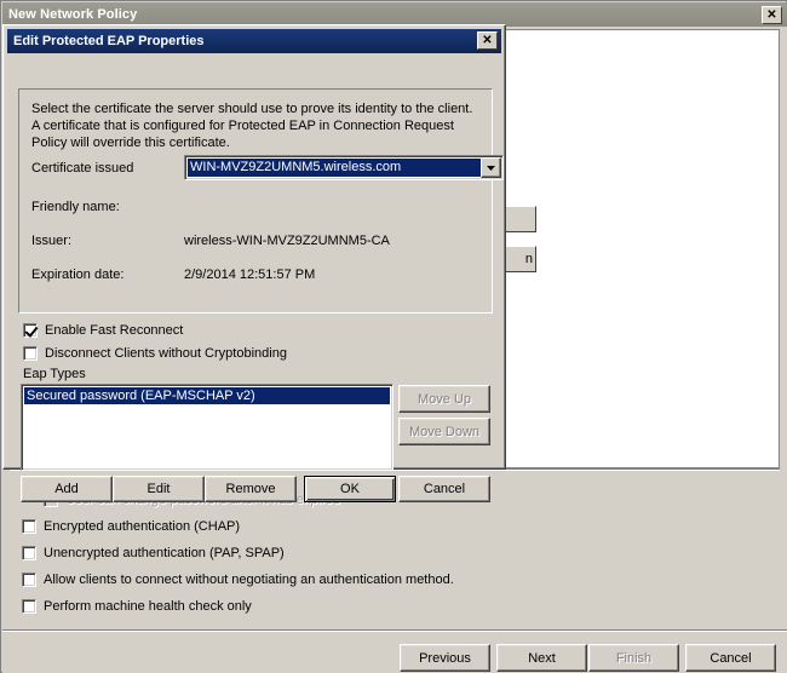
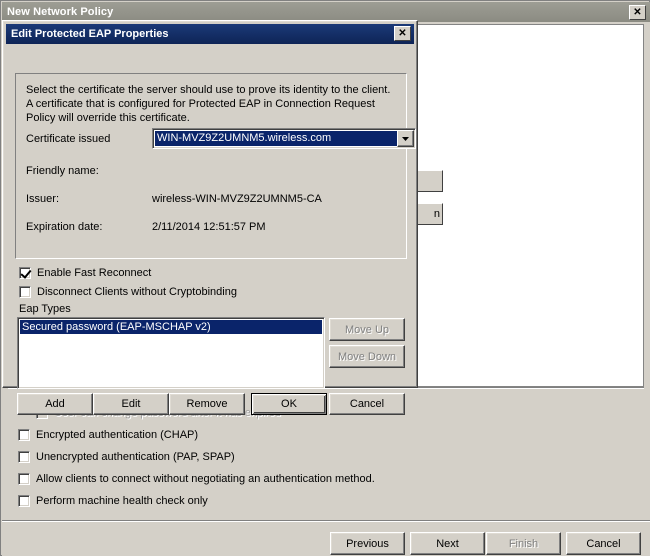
  New Network Policy
  ✕
  n
  Encrypted authentication (CHAP)
  Unencrypted authentication (PAP, SPAP)
  Allow clients to connect without negotiating an authentication method.
  Perform machine health check only
  Previous
  Next
  Finish
  Cancel
  Edit Protected EAP Properties
  ✕
  Select the certificate the server should use to prove its identity to the client.
  A certificate that is configured for Protected EAP in Connection Request
  Policy will override this certificate.
  Certificate issued
  WIN-MVZ9Z2UMNM5.wireless.com
  Friendly name:
  Issuer:
  wireless-WIN-MVZ9Z2UMNM5-CA
  Expiration date:
- 2/9/2014 12:51:57 PM
+ 2/11/2014 12:51:57 PM
  Enable Fast Reconnect
  Disconnect Clients without Cryptobinding
  Eap Types
  Secured password (EAP-MSCHAP v2)
  Move Up
  Move Down
  Add
  Edit
  Remove
  OK
  Cancel
